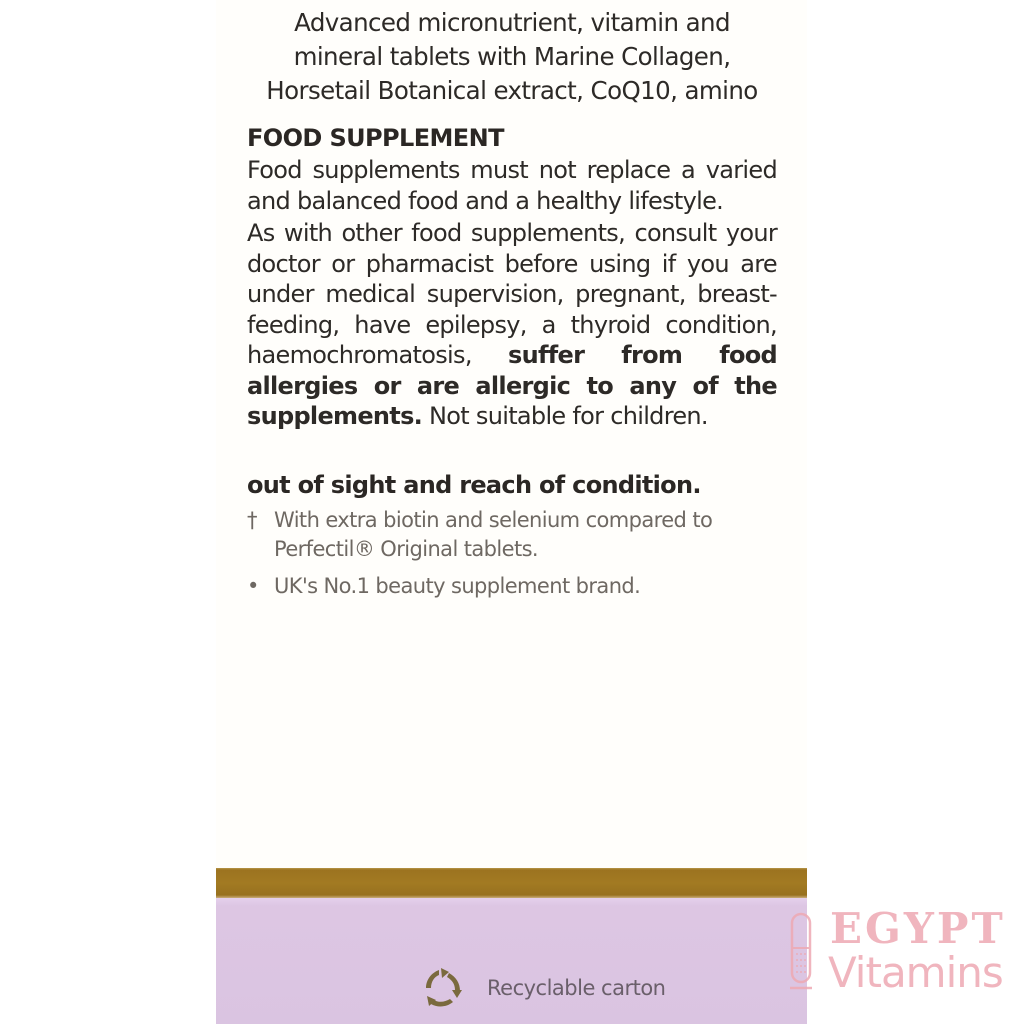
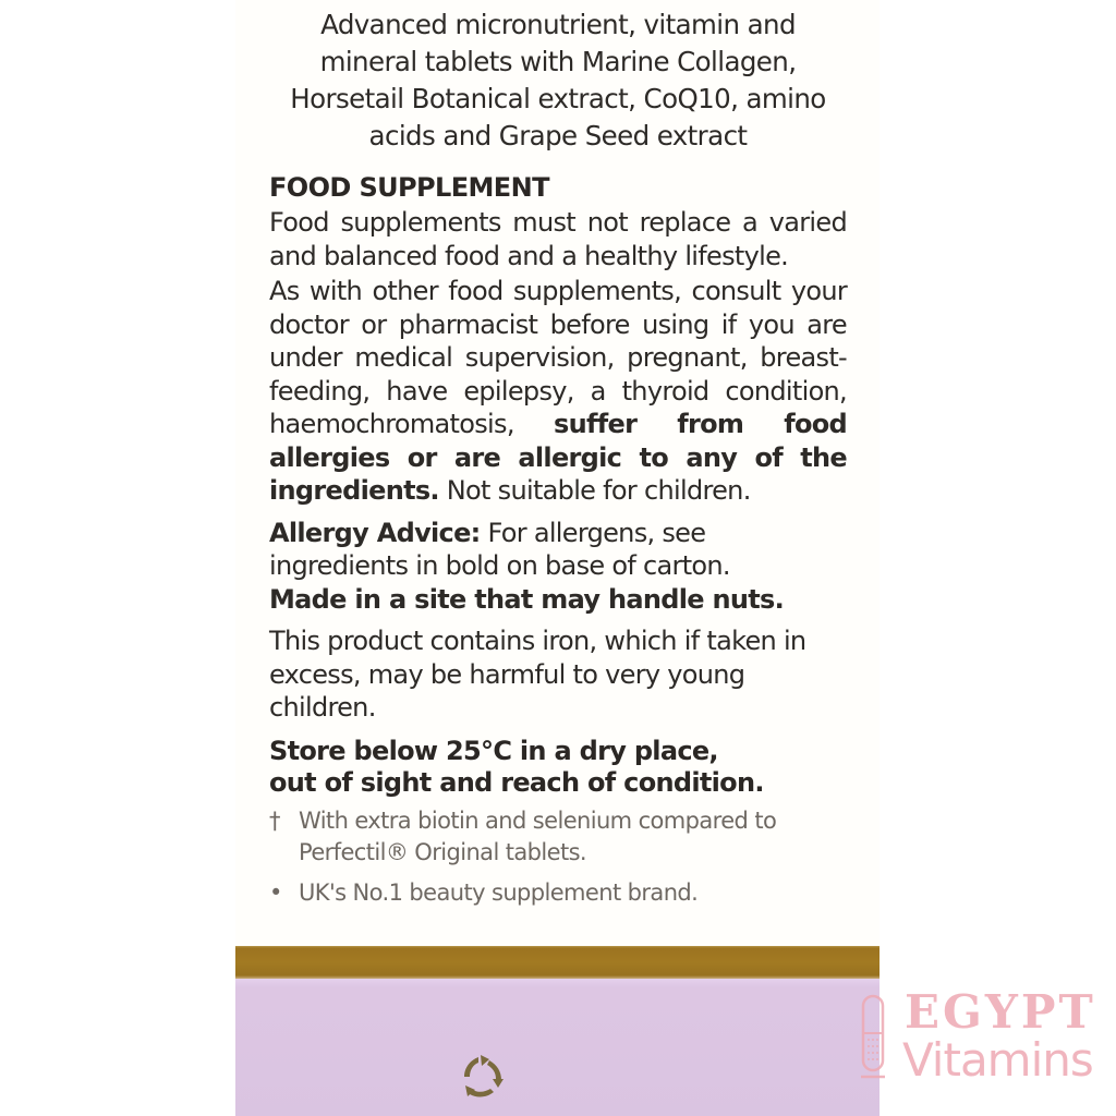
  Advanced micronutrient, vitamin and
  mineral tablets with Marine Collagen,
  Horsetail Botanical extract, CoQ10, amino
+ acids and Grape Seed extract
  FOOD SUPPLEMENT
  Food supplements must not replace a varied and balanced food and a healthy lifestyle.
- As with other food supplements, consult your doctor or pharmacist before using if you are under medical supervision, pregnant, breast-feeding, have epilepsy, a thyroid condition, haemochromatosis, suffer from food allergies or are allergic to any of the supplements. Not suitable for children.
+ As with other food supplements, consult your doctor or pharmacist before using if you are under medical supervision, pregnant, breast-feeding, have epilepsy, a thyroid condition, haemochromatosis, suffer from food allergies or are allergic to any of the ingredients. Not suitable for children.
+ Allergy Advice: For allergens, see ingredients in bold on base of carton.
+ Made in a site that may handle nuts.
+ This product contains iron, which if taken in excess, may be harmful to very young children.
+ Store below 25°C in a dry place,
  out of sight and reach of condition.
  †
  With extra biotin and selenium compared to Perfectil® Original tablets.
  •
  UK's No.1 beauty supplement brand.
- Recyclable carton
  EGYPT
  Vitamins
